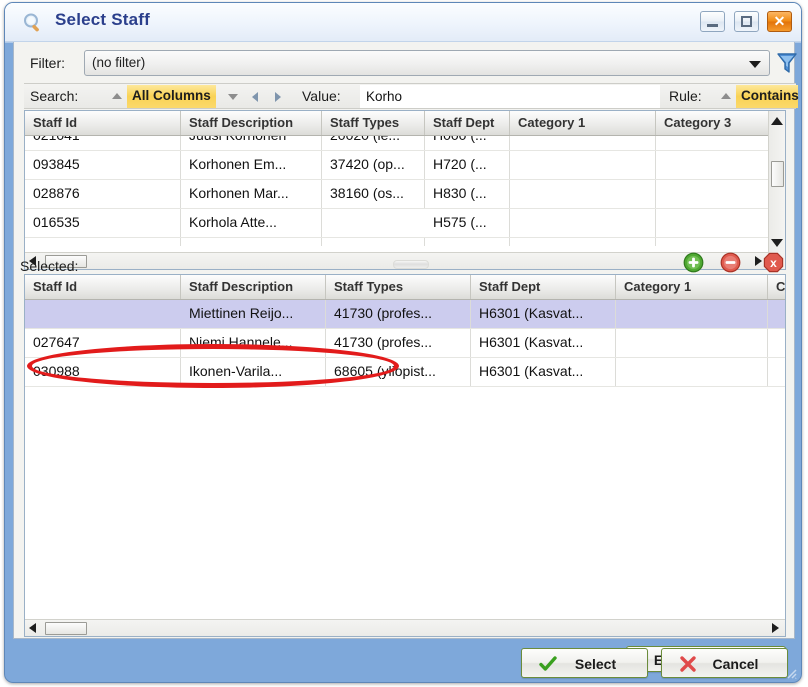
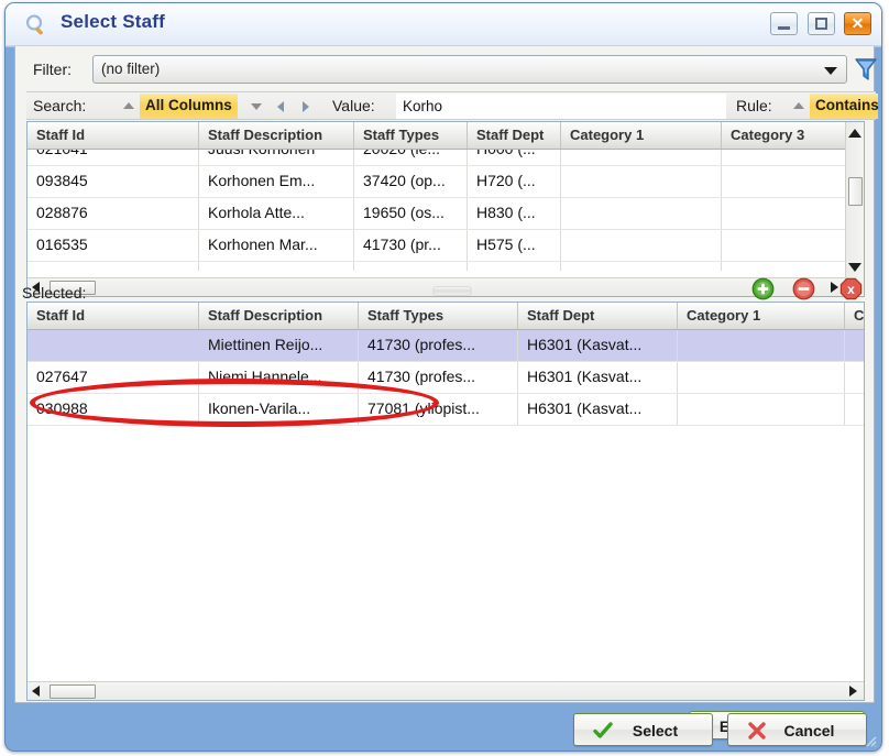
  Select Staff
  ✕
  Filter:
  (no filter)
  Search:
  All Columns
  Value:
  Korho
  Rule:
  Contains
  Staff Id
  Staff Description
  Staff Types
  Staff Dept
  Category 1
  Category 3
  093845
  Korhonen Em...
  37420 (op...
  H720 (...
  028876
- Korhonen Mar...
+ Korhola Atte...
- 38160 (os...
+ 19650 (os...
  H830 (...
  016535
- Korhola Atte...
+ Korhonen Mar...
+ 41730 (pr...
  H575 (...
  Selected:
  x
  Staff Id
  Staff Description
  Staff Types
  Staff Dept
  Category 1
  Miettinen Reijo...
  41730 (profes...
  H6301 (Kasvat...
  027647
  Niemi Hannele...
  41730 (profes...
  H6301 (Kasvat...
  030988
  Ikonen-Varila...
- 68605 (yliopist...
+ 77081 (yliopist...
  H6301 (Kasvat...
  Select
  Cancel
